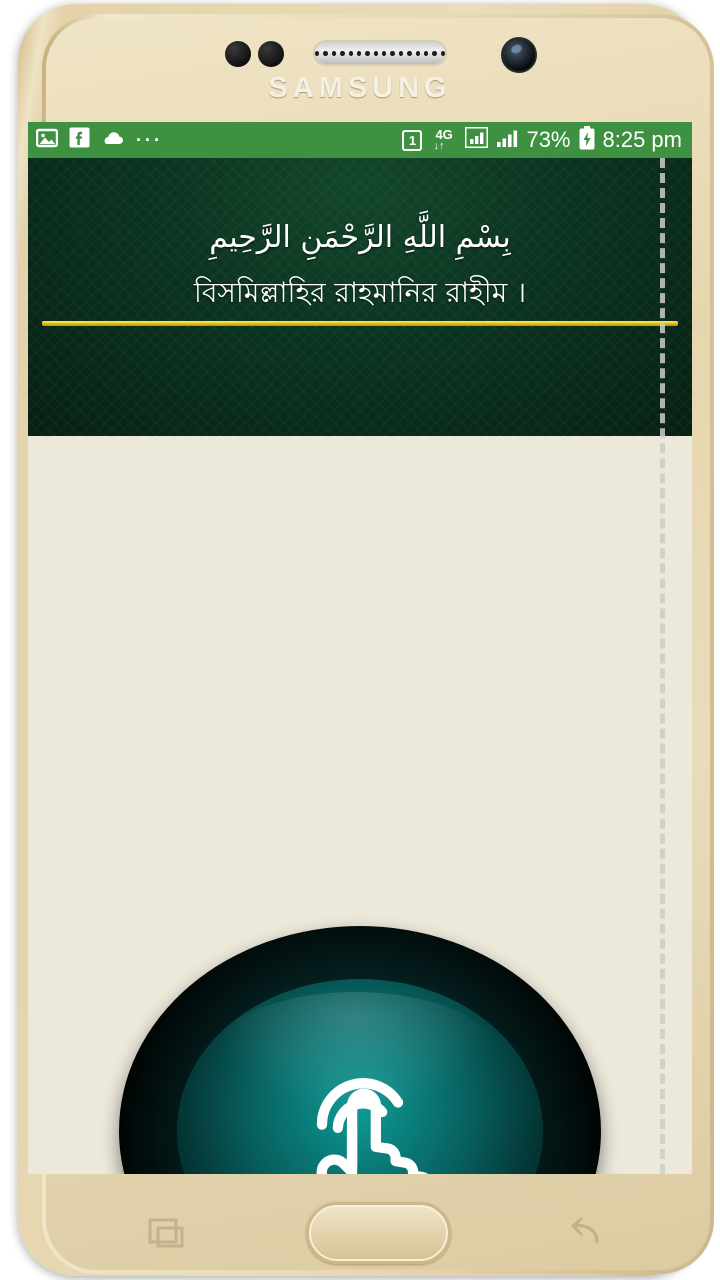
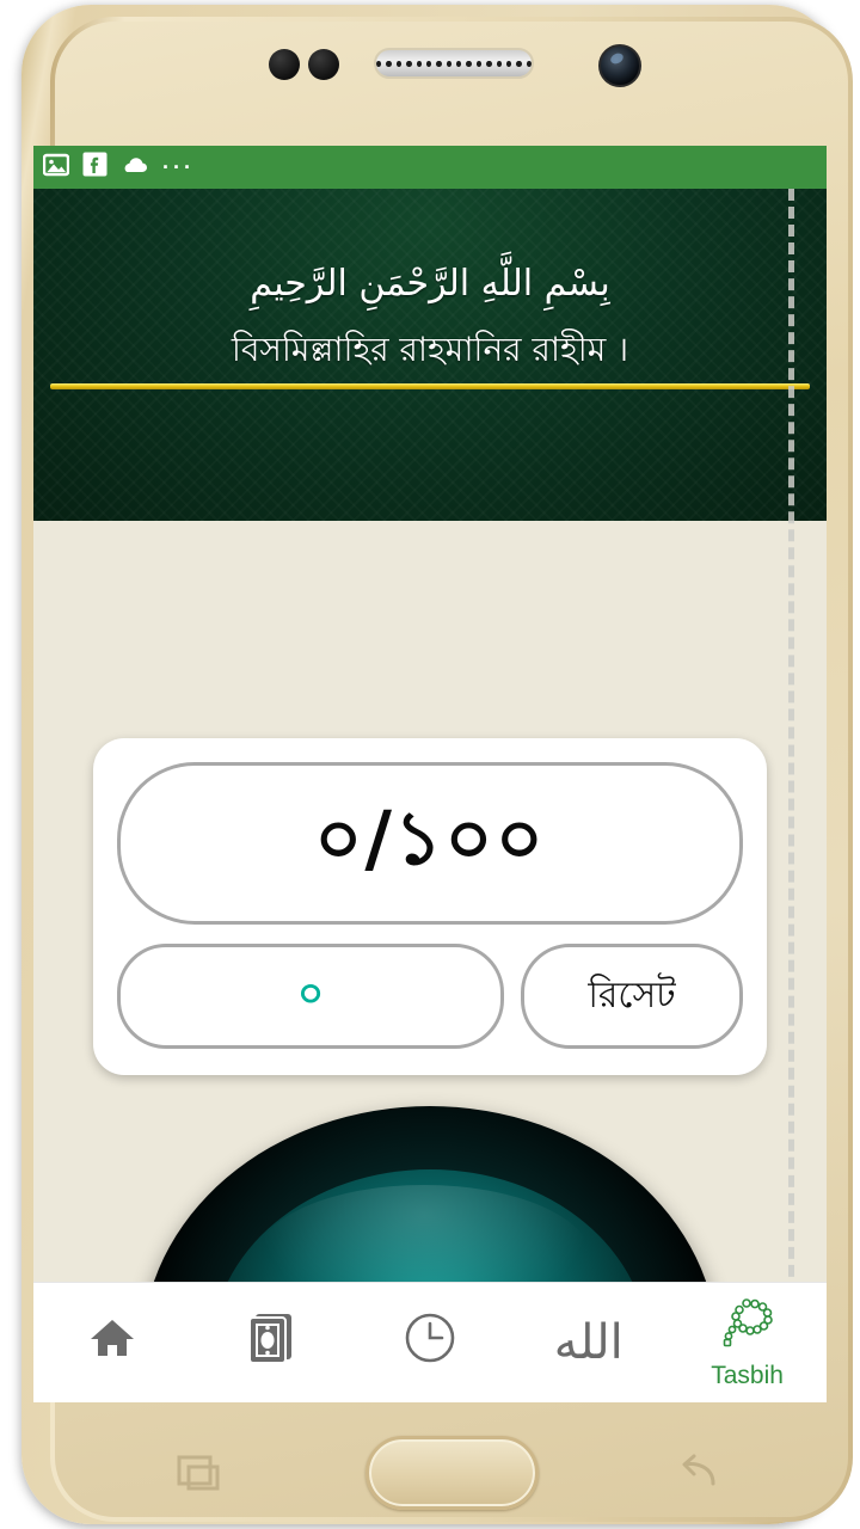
- SAMSUNG
  ···
- 1
- 4G
- ↓↑
- 73%
- 8:25 pm
  بِسْمِ اللَّهِ الرَّحْمَنِ الرَّحِيمِ
  বিসমিল্লাহির রাহমানির রাহীম ।
+ ০/১০০
+ ০
+ রিসেট
+ الله
+ Tasbih
